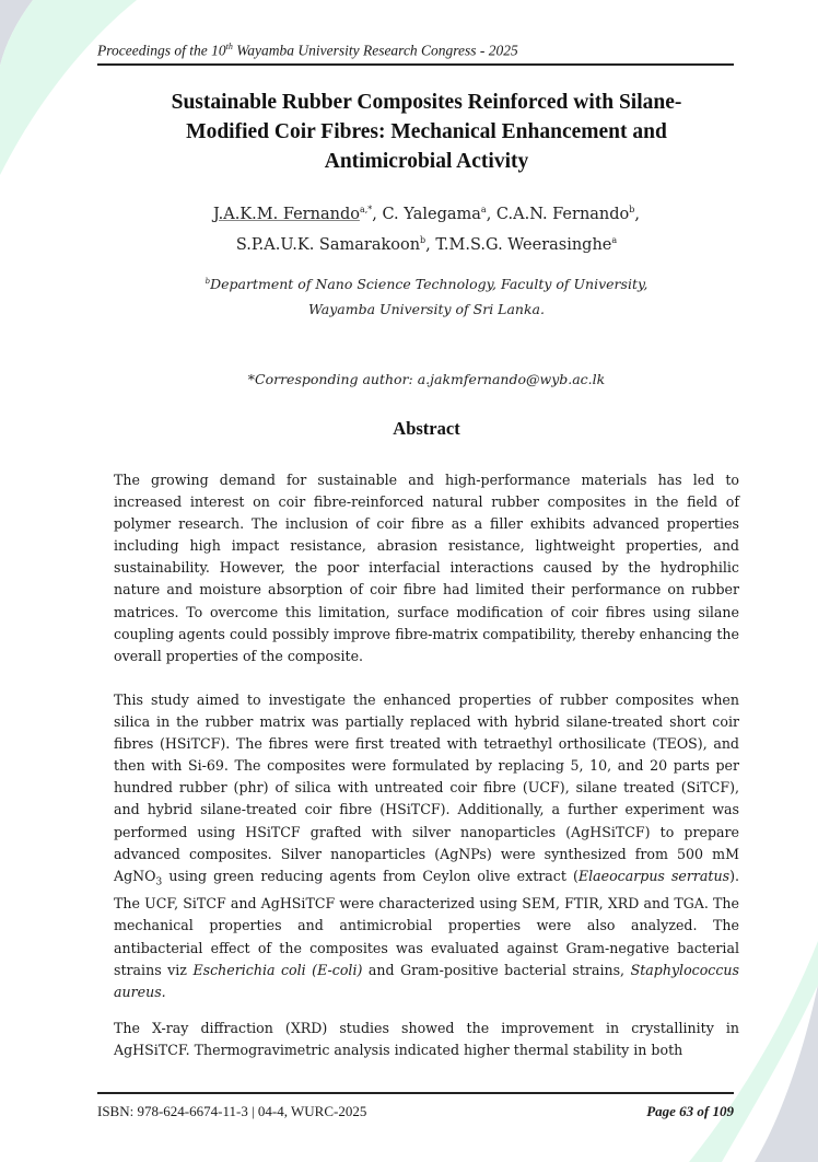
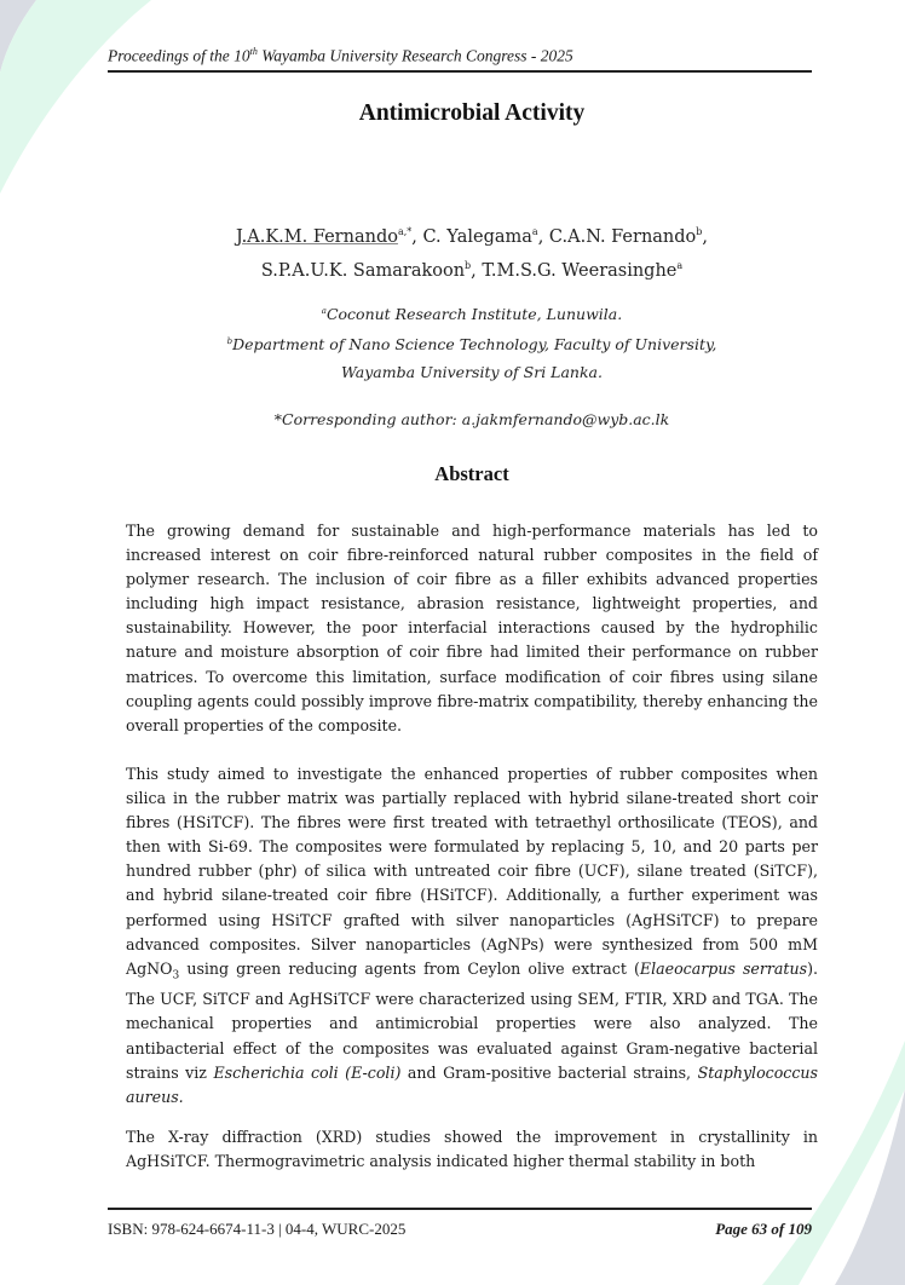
  Proceedings of the 10th Wayamba University Research Congress - 2025
- Sustainable Rubber Composites Reinforced with Silane-
- Modified Coir Fibres: Mechanical Enhancement and
  Antimicrobial Activity
  J.A.K.M. Fernandoa,*, C. Yalegamaa, C.A.N. Fernandob,
  S.P.A.U.K. Samarakoonb, T.M.S.G. Weerasinghea
+ aCoconut Research Institute, Lunuwila.
  bDepartment of Nano Science Technology, Faculty of University,
  Wayamba University of Sri Lanka.
  *Corresponding author: a.jakmfernando@wyb.ac.lk
  Abstract
  The growing demand for sustainable and high-performance materials has led to increased interest on coir fibre-reinforced natural rubber composites in the field of polymer research. The inclusion of coir fibre as a filler exhibits advanced properties including high impact resistance, abrasion resistance, lightweight properties, and sustainability. However, the poor interfacial interactions caused by the hydrophilic nature and moisture absorption of coir fibre had limited their performance on rubber matrices. To overcome this limitation, surface modification of coir fibres using silane coupling agents could possibly improve fibre-matrix compatibility, thereby enhancing the overall properties of the composite.
  This study aimed to investigate the enhanced properties of rubber composites when silica in the rubber matrix was partially replaced with hybrid silane-treated short coir fibres (HSiTCF). The fibres were first treated with tetraethyl orthosilicate (TEOS), and then with Si-69. The composites were formulated by replacing 5, 10, and 20 parts per hundred rubber (phr) of silica with untreated coir fibre (UCF), silane treated (SiTCF), and hybrid silane-treated coir fibre (HSiTCF). Additionally, a further experiment was performed using HSiTCF grafted with silver nanoparticles (AgHSiTCF) to prepare advanced composites. Silver nanoparticles (AgNPs) were synthesized from 500 mM AgNO3 using green reducing agents from Ceylon olive extract (Elaeocarpus serratus). The UCF, SiTCF and AgHSiTCF were characterized using SEM, FTIR, XRD and TGA. The mechanical properties and antimicrobial properties were also analyzed. The antibacterial effect of the composites was evaluated against Gram-negative bacterial strains viz Escherichia coli (E-coli) and Gram-positive bacterial strains, Staphylococcus aureus.
  The X-ray diffraction (XRD) studies showed the improvement in crystallinity in AgHSiTCF. Thermogravimetric analysis indicated higher thermal stability in both
  ISBN: 978-624-6674-11-3 | 04-4, WURC-2025
  Page 63 of 109
